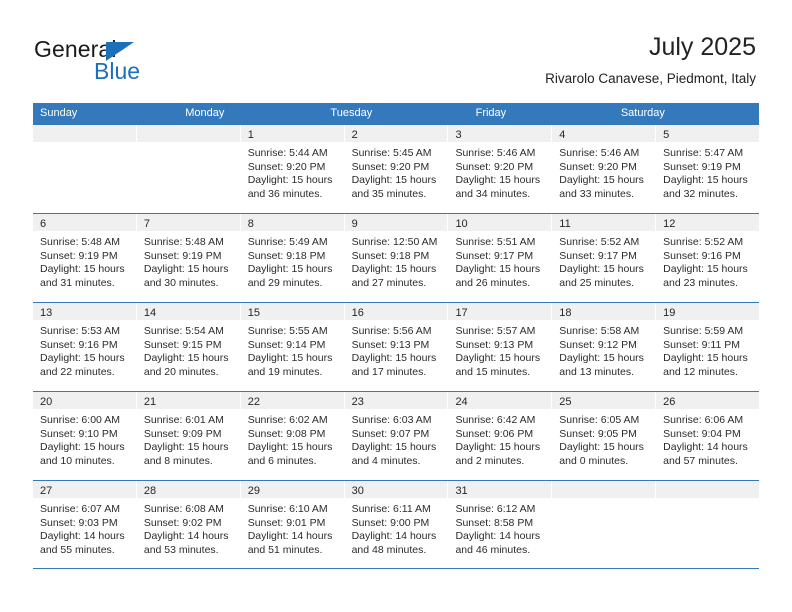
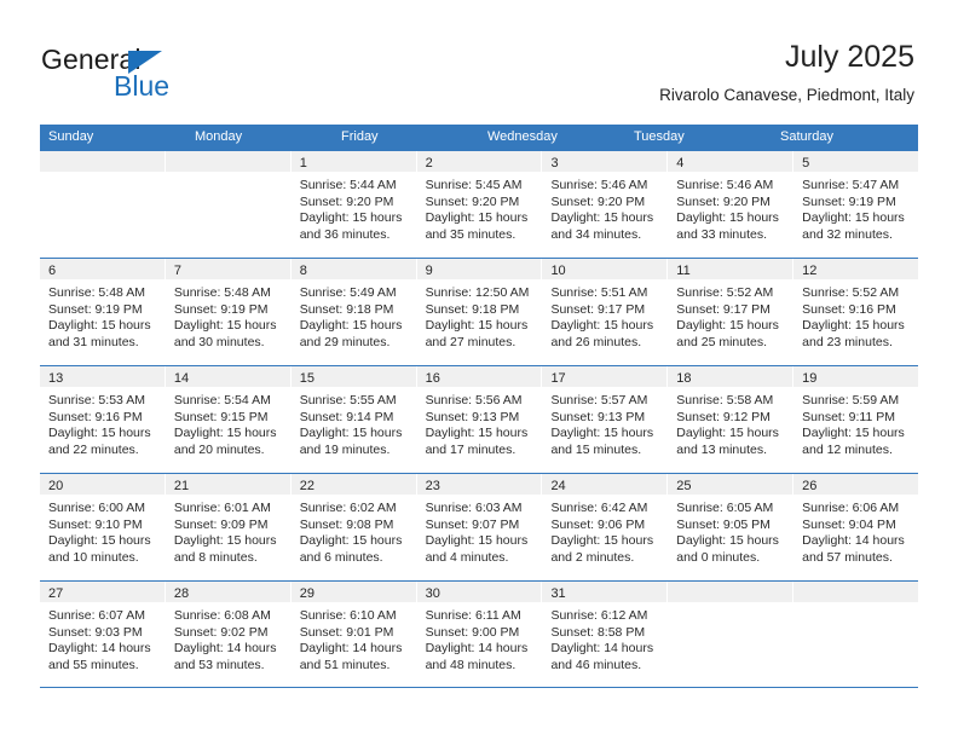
  General
  Blue
  July 2025
  Rivarolo Canavese, Piedmont, Italy
  Sunday
  Monday
- Tuesday
+ Friday
+ Wednesday
- Friday
+ Tuesday
  Saturday
  1
  Sunrise: 5:44 AM
  Sunset: 9:20 PM
  Daylight: 15 hours
  and 36 minutes.
  2
  Sunrise: 5:45 AM
  Sunset: 9:20 PM
  Daylight: 15 hours
  and 35 minutes.
  3
  Sunrise: 5:46 AM
  Sunset: 9:20 PM
  Daylight: 15 hours
  and 34 minutes.
  4
  Sunrise: 5:46 AM
  Sunset: 9:20 PM
  Daylight: 15 hours
  and 33 minutes.
  5
  Sunrise: 5:47 AM
  Sunset: 9:19 PM
  Daylight: 15 hours
  and 32 minutes.
  6
  Sunrise: 5:48 AM
  Sunset: 9:19 PM
  Daylight: 15 hours
  and 31 minutes.
  7
  Sunrise: 5:48 AM
  Sunset: 9:19 PM
  Daylight: 15 hours
  and 30 minutes.
  8
  Sunrise: 5:49 AM
  Sunset: 9:18 PM
  Daylight: 15 hours
  and 29 minutes.
  9
  Sunrise: 12:50 AM
  Sunset: 9:18 PM
  Daylight: 15 hours
  and 27 minutes.
  10
  Sunrise: 5:51 AM
  Sunset: 9:17 PM
  Daylight: 15 hours
  and 26 minutes.
  11
  Sunrise: 5:52 AM
  Sunset: 9:17 PM
  Daylight: 15 hours
  and 25 minutes.
  12
  Sunrise: 5:52 AM
  Sunset: 9:16 PM
  Daylight: 15 hours
  and 23 minutes.
  13
  Sunrise: 5:53 AM
  Sunset: 9:16 PM
  Daylight: 15 hours
  and 22 minutes.
  14
  Sunrise: 5:54 AM
  Sunset: 9:15 PM
  Daylight: 15 hours
  and 20 minutes.
  15
  Sunrise: 5:55 AM
  Sunset: 9:14 PM
  Daylight: 15 hours
  and 19 minutes.
  16
  Sunrise: 5:56 AM
  Sunset: 9:13 PM
  Daylight: 15 hours
  and 17 minutes.
  17
  Sunrise: 5:57 AM
  Sunset: 9:13 PM
  Daylight: 15 hours
  and 15 minutes.
  18
  Sunrise: 5:58 AM
  Sunset: 9:12 PM
  Daylight: 15 hours
  and 13 minutes.
  19
  Sunrise: 5:59 AM
  Sunset: 9:11 PM
  Daylight: 15 hours
  and 12 minutes.
  20
  Sunrise: 6:00 AM
  Sunset: 9:10 PM
  Daylight: 15 hours
  and 10 minutes.
  21
  Sunrise: 6:01 AM
  Sunset: 9:09 PM
  Daylight: 15 hours
  and 8 minutes.
  22
  Sunrise: 6:02 AM
  Sunset: 9:08 PM
  Daylight: 15 hours
  and 6 minutes.
  23
  Sunrise: 6:03 AM
  Sunset: 9:07 PM
  Daylight: 15 hours
  and 4 minutes.
  24
  Sunrise: 6:42 AM
  Sunset: 9:06 PM
  Daylight: 15 hours
  and 2 minutes.
  25
  Sunrise: 6:05 AM
  Sunset: 9:05 PM
  Daylight: 15 hours
  and 0 minutes.
  26
  Sunrise: 6:06 AM
  Sunset: 9:04 PM
  Daylight: 14 hours
  and 57 minutes.
  27
  Sunrise: 6:07 AM
  Sunset: 9:03 PM
  Daylight: 14 hours
  and 55 minutes.
  28
  Sunrise: 6:08 AM
  Sunset: 9:02 PM
  Daylight: 14 hours
  and 53 minutes.
  29
  Sunrise: 6:10 AM
  Sunset: 9:01 PM
  Daylight: 14 hours
  and 51 minutes.
  30
  Sunrise: 6:11 AM
  Sunset: 9:00 PM
  Daylight: 14 hours
  and 48 minutes.
  31
  Sunrise: 6:12 AM
  Sunset: 8:58 PM
  Daylight: 14 hours
  and 46 minutes.
